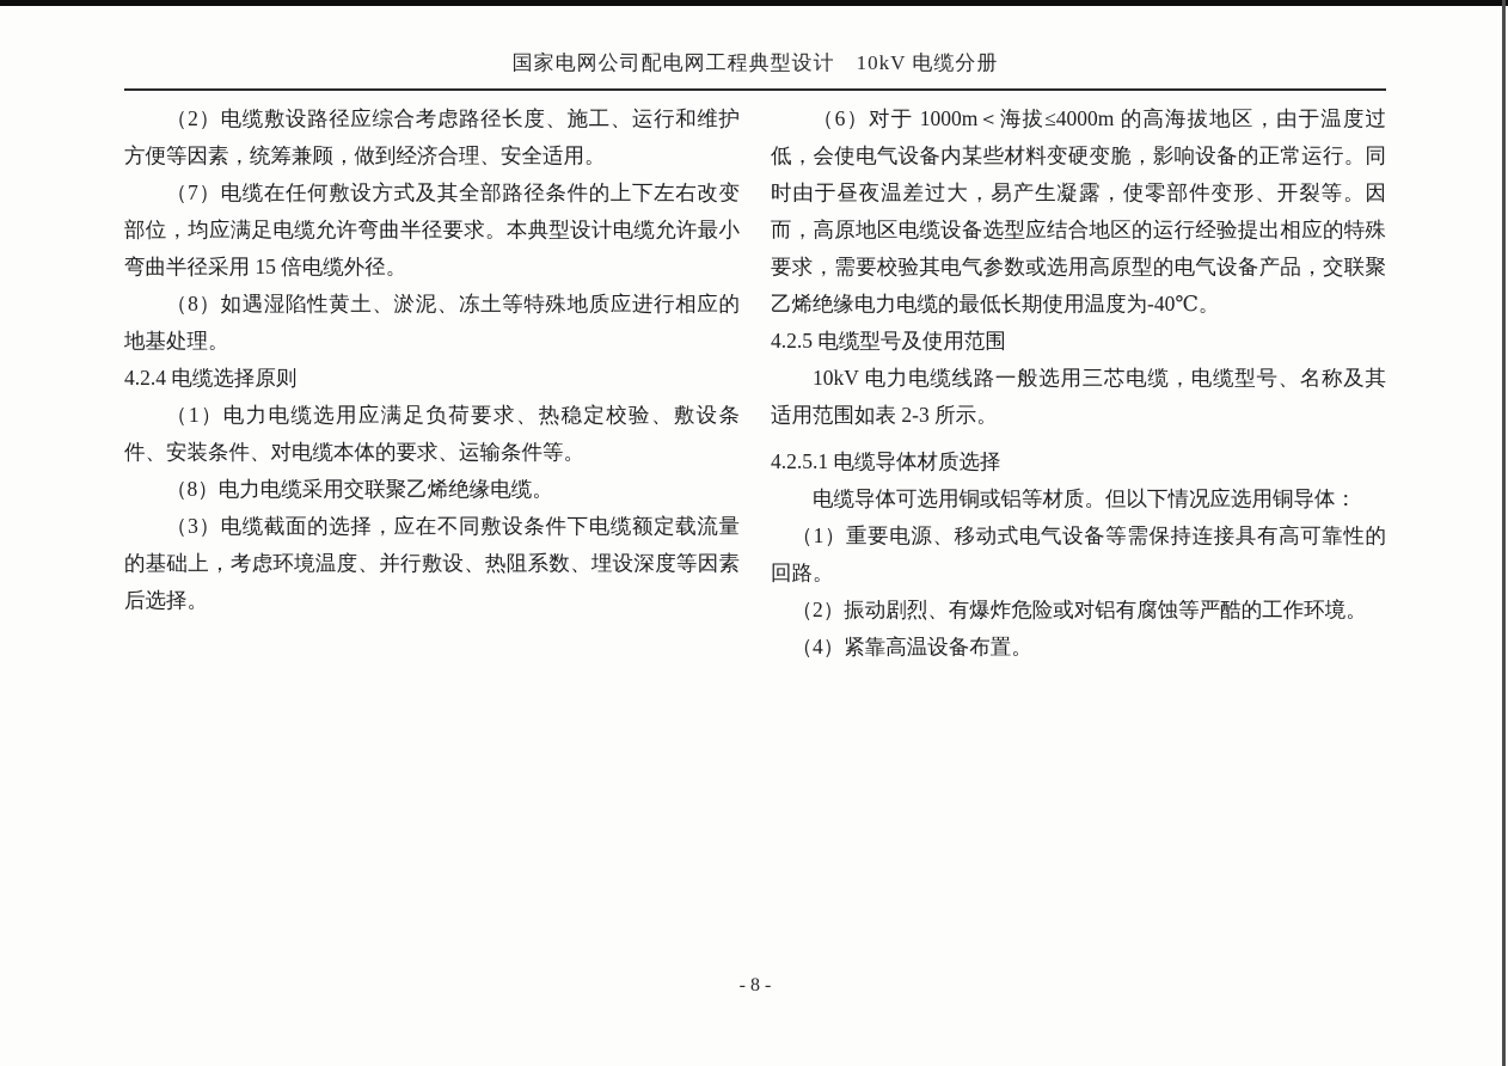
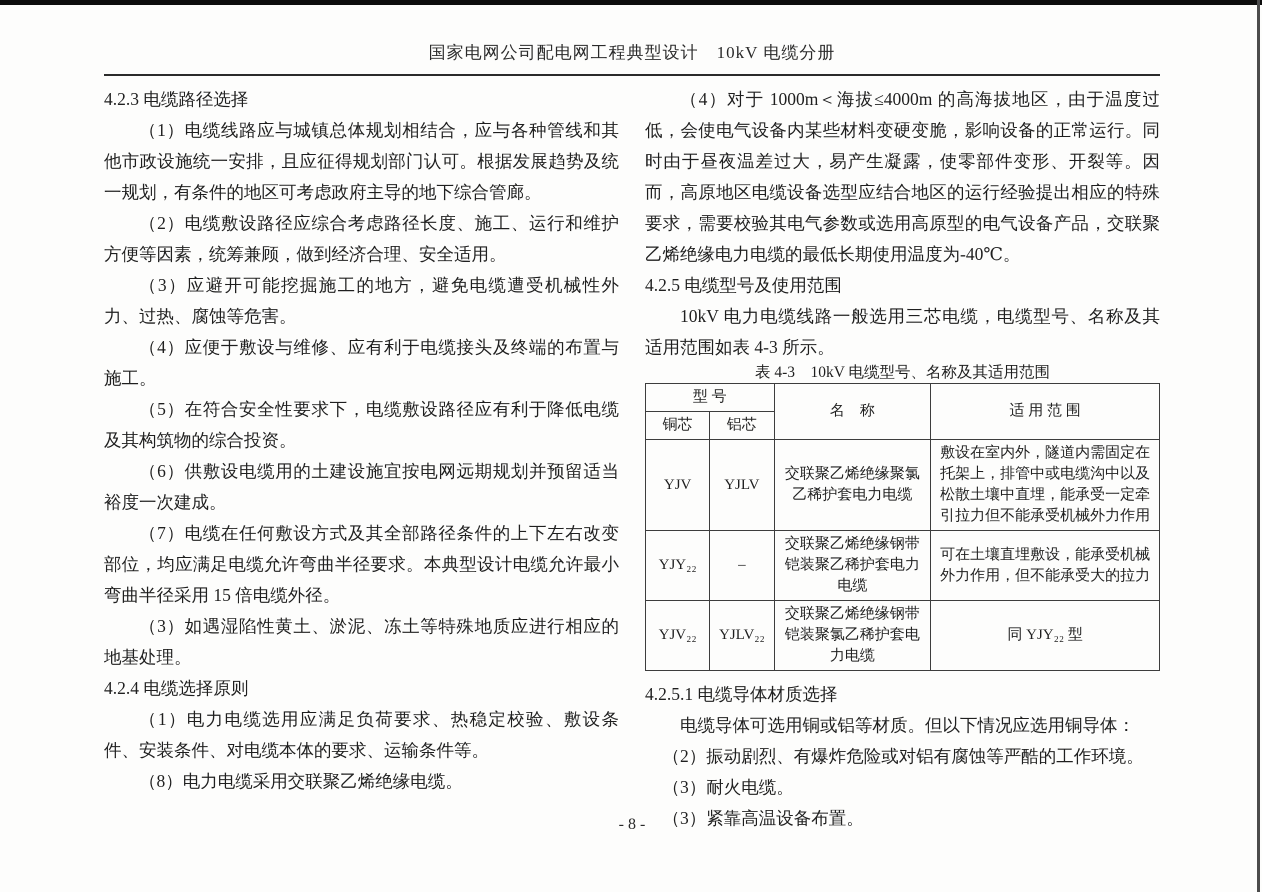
  国家电网公司配电网工程典型设计 10kV 电缆分册
+ 4.2.3 电缆路径选择
+ （1）电缆线路应与城镇总体规划相结合，应与各种管线和其他市政设施统一安排，且应征得规划部门认可。根据发展趋势及统一规划，有条件的地区可考虑政府主导的地下综合管廊。
  （2）电缆敷设路径应综合考虑路径长度、施工、运行和维护方便等因素，统筹兼顾，做到经济合理、安全适用。
+ （3）应避开可能挖掘施工的地方，避免电缆遭受机械性外力、过热、腐蚀等危害。
+ （4）应便于敷设与维修、应有利于电缆接头及终端的布置与施工。
+ （5）在符合安全性要求下，电缆敷设路径应有利于降低电缆及其构筑物的综合投资。
+ （6）供敷设电缆用的土建设施宜按电网远期规划并预留适当裕度一次建成。
  （7）电缆在任何敷设方式及其全部路径条件的上下左右改变部位，均应满足电缆允许弯曲半径要求。本典型设计电缆允许最小弯曲半径采用 15 倍电缆外径。
- （8）如遇湿陷性黄土、淤泥、冻土等特殊地质应进行相应的地基处理。
+ （3）如遇湿陷性黄土、淤泥、冻土等特殊地质应进行相应的地基处理。
  4.2.4 电缆选择原则
  （1）电力电缆选用应满足负荷要求、热稳定校验、敷设条件、安装条件、对电缆本体的要求、运输条件等。
  （8）电力电缆采用交联聚乙烯绝缘电缆。
- （3）电缆截面的选择，应在不同敷设条件下电缆额定载流量的基础上，考虑环境温度、并行敷设、热阻系数、埋设深度等因素后选择。
- （6）对于 1000m＜海拔≤4000m 的高海拔地区，由于温度过低，会使电气设备内某些材料变硬变脆，影响设备的正常运行。同时由于昼夜温差过大，易产生凝露，使零部件变形、开裂等。因而，高原地区电缆设备选型应结合地区的运行经验提出相应的特殊要求，需要校验其电气参数或选用高原型的电气设备产品，交联聚乙烯绝缘电力电缆的最低长期使用温度为-40℃。
+ （4）对于 1000m＜海拔≤4000m 的高海拔地区，由于温度过低，会使电气设备内某些材料变硬变脆，影响设备的正常运行。同时由于昼夜温差过大，易产生凝露，使零部件变形、开裂等。因而，高原地区电缆设备选型应结合地区的运行经验提出相应的特殊要求，需要校验其电气参数或选用高原型的电气设备产品，交联聚乙烯绝缘电力电缆的最低长期使用温度为-40℃。
  4.2.5 电缆型号及使用范围
- 10kV 电力电缆线路一般选用三芯电缆，电缆型号、名称及其适用范围如表 2-3 所示。
+ 10kV 电力电缆线路一般选用三芯电缆，电缆型号、名称及其适用范围如表 4-3 所示。
+ 表 4-3 10kV 电缆型号、名称及其适用范围
+ 型 号	名 称	适 用 范 围
+ 铜芯	铝芯
+ YJV	YJLV	交联聚乙烯绝缘聚氯乙稀护套电力电缆	敷设在室内外，隧道内需固定在托架上，排管中或电缆沟中以及松散土壤中直埋，能承受一定牵引拉力但不能承受机械外力作用
+ YJY₂₂	–	交联聚乙烯绝缘钢带铠装聚乙稀护套电力电缆	可在土壤直埋敷设，能承受机械外力作用，但不能承受大的拉力
+ YJV₂₂	YJLV₂₂	交联聚乙烯绝缘钢带铠装聚氯乙稀护套电力电缆	同 YJY₂₂ 型
  4.2.5.1 电缆导体材质选择
  电缆导体可选用铜或铝等材质。但以下情况应选用铜导体：
- （1）重要电源、移动式电气设备等需保持连接具有高可靠性的回路。
  （2）振动剧烈、有爆炸危险或对铝有腐蚀等严酷的工作环境。
+ （3）耐火电缆。
- （4）紧靠高温设备布置。
+ （3）紧靠高温设备布置。
  - 8 -
